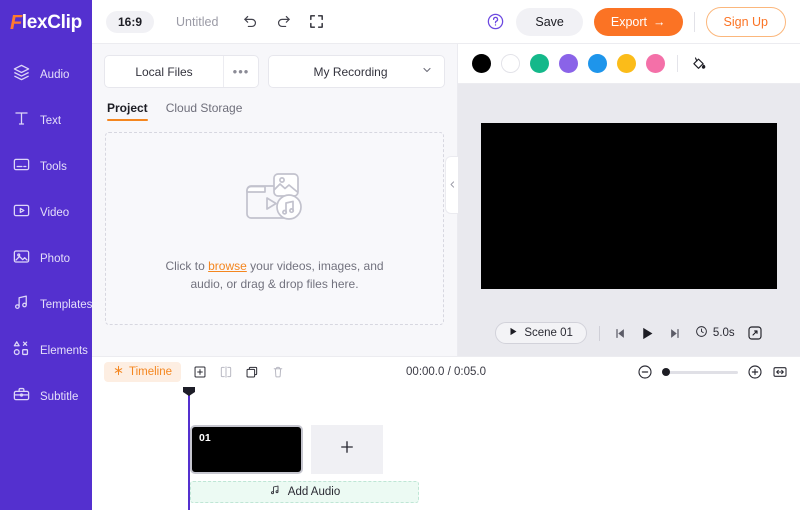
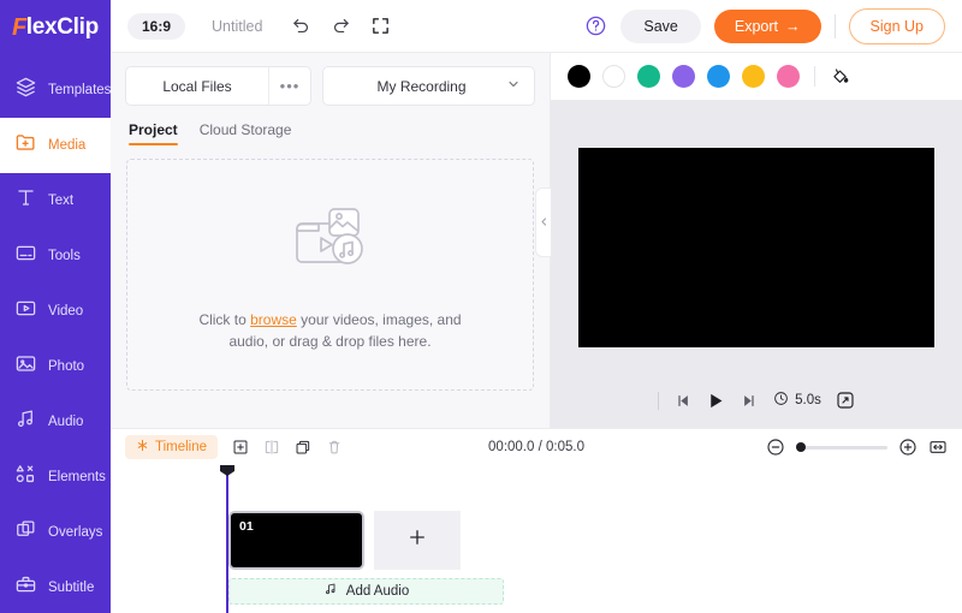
  F
  lexClip
- Audio
+ Templates
+ Media
  Text
  Tools
  Video
  Photo
- Templates
+ Audio
  Elements
+ Overlays
  Subtitle
  16:9
  Untitled
  Save
  Export
  →
  Sign Up
  Local Files
  •••
  My Recording
  Project
  Cloud Storage
  Click to browse your videos, images, and
  audio, or drag & drop files here.
- Scene 01
  5.0s
  Timeline
  00:00.0 / 0:05.0
  01
  Add Audio
